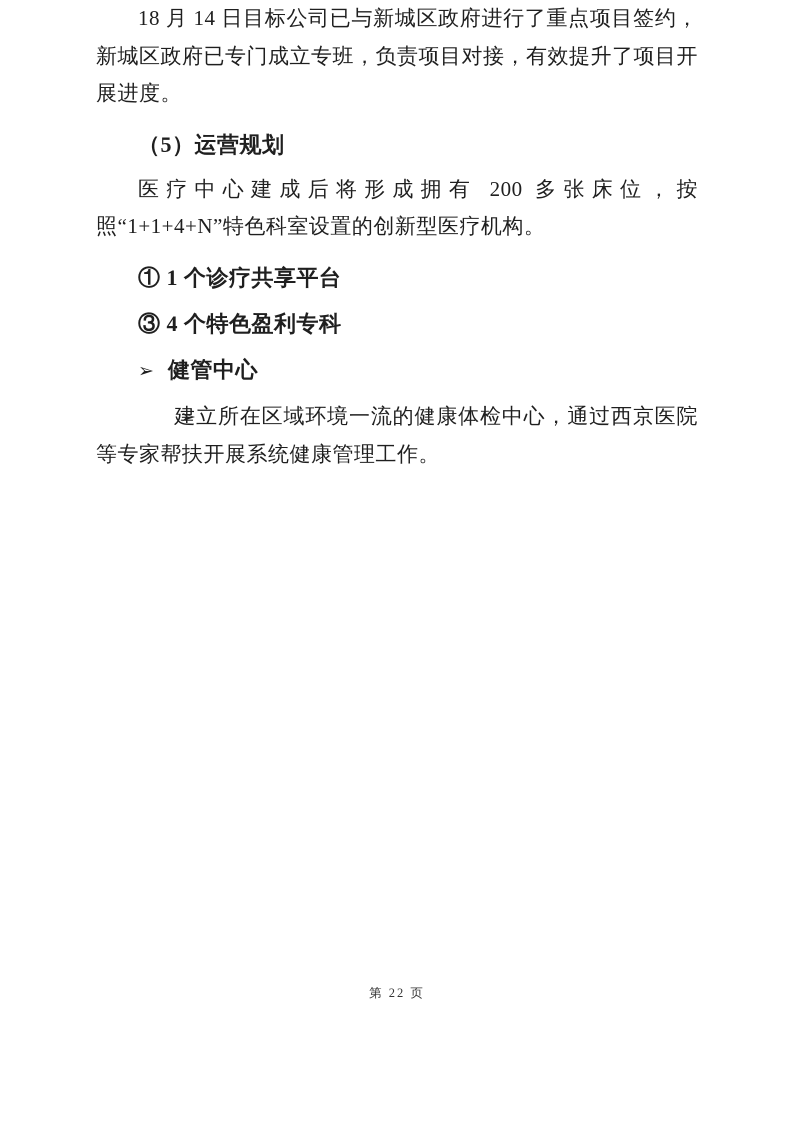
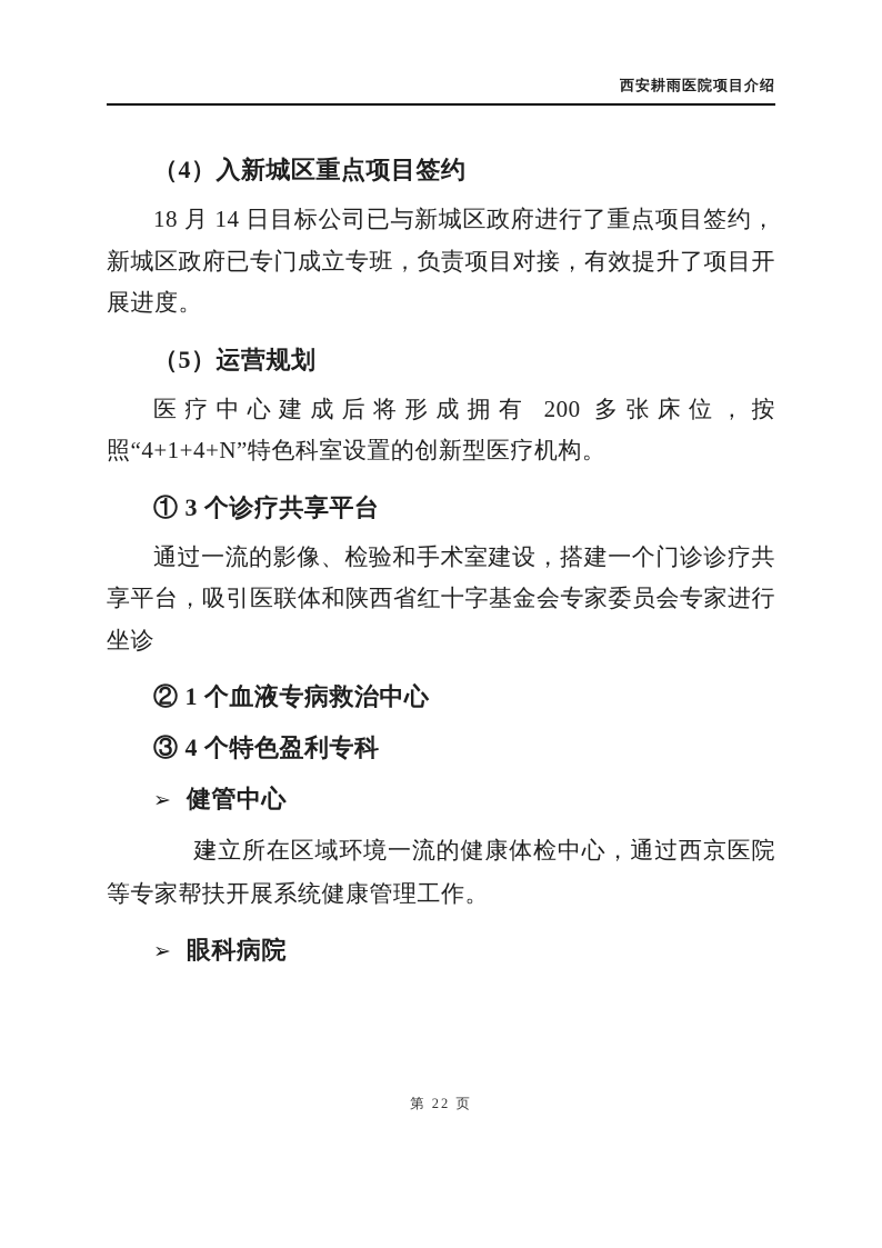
+ 西安耕雨医院项目介绍
+ （4）入新城区重点项目签约
  18 月 14 日目标公司已与新城区政府进行了重点项目签约，新城区政府已专门成立专班，负责项目对接，有效提升了项目开展进度。
  （5）运营规划
- 医疗中心建成后将形成拥有 200 多张床位，按照“1+1+4+N”特色科室设置的创新型医疗机构。
+ 医疗中心建成后将形成拥有 200 多张床位，按照“4+1+4+N”特色科室设置的创新型医疗机构。
- ① 1 个诊疗共享平台
+ ① 3 个诊疗共享平台
+ 通过一流的影像、检验和手术室建设，搭建一个门诊诊疗共享平台，吸引医联体和陕西省红十字基金会专家委员会专家进行坐诊
+ ② 1 个血液专病救治中心
  ③ 4 个特色盈利专科
  ➢ 健管中心
  ➢建立所在区域环境一流的健康体检中心，通过西京医院等专家帮扶开展系统健康管理工作。
+ ➢ 眼科病院
  第 22 页
